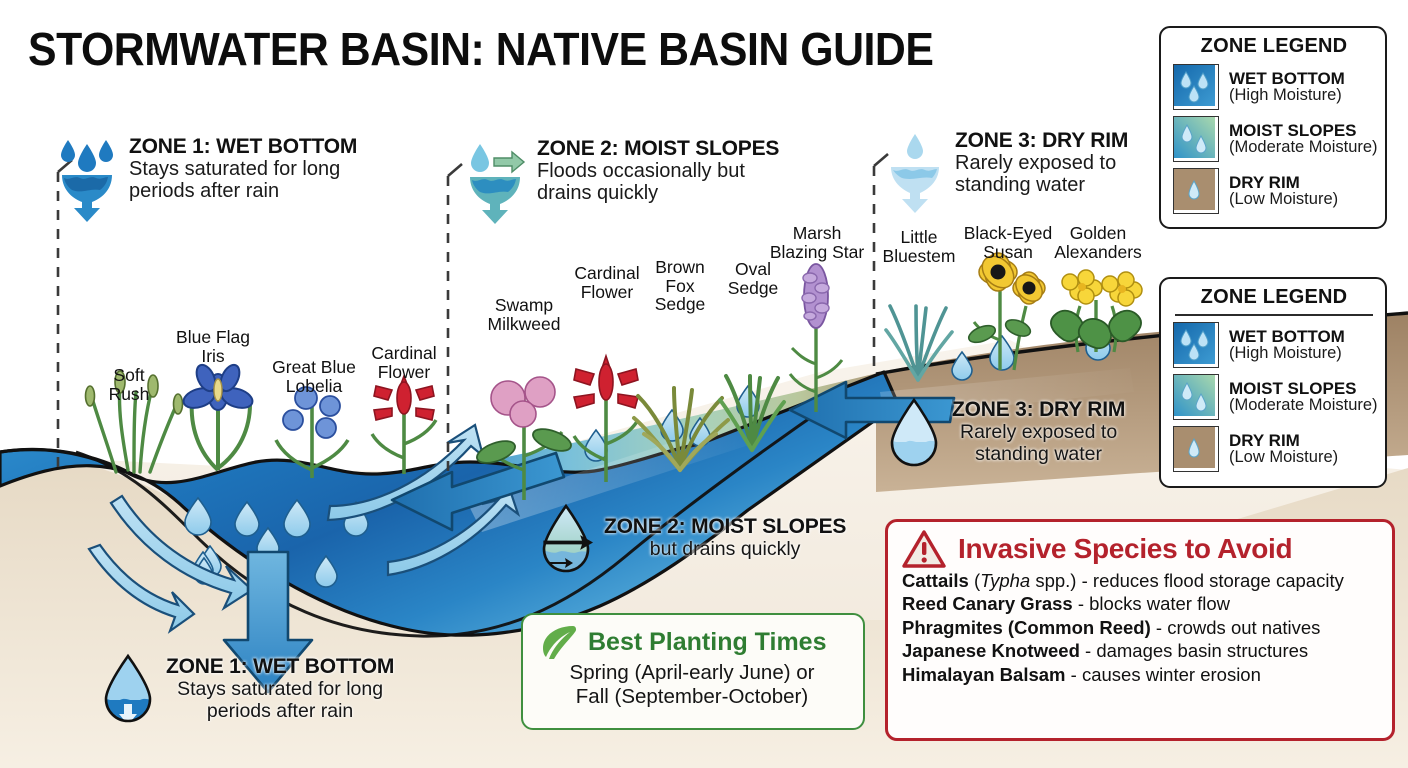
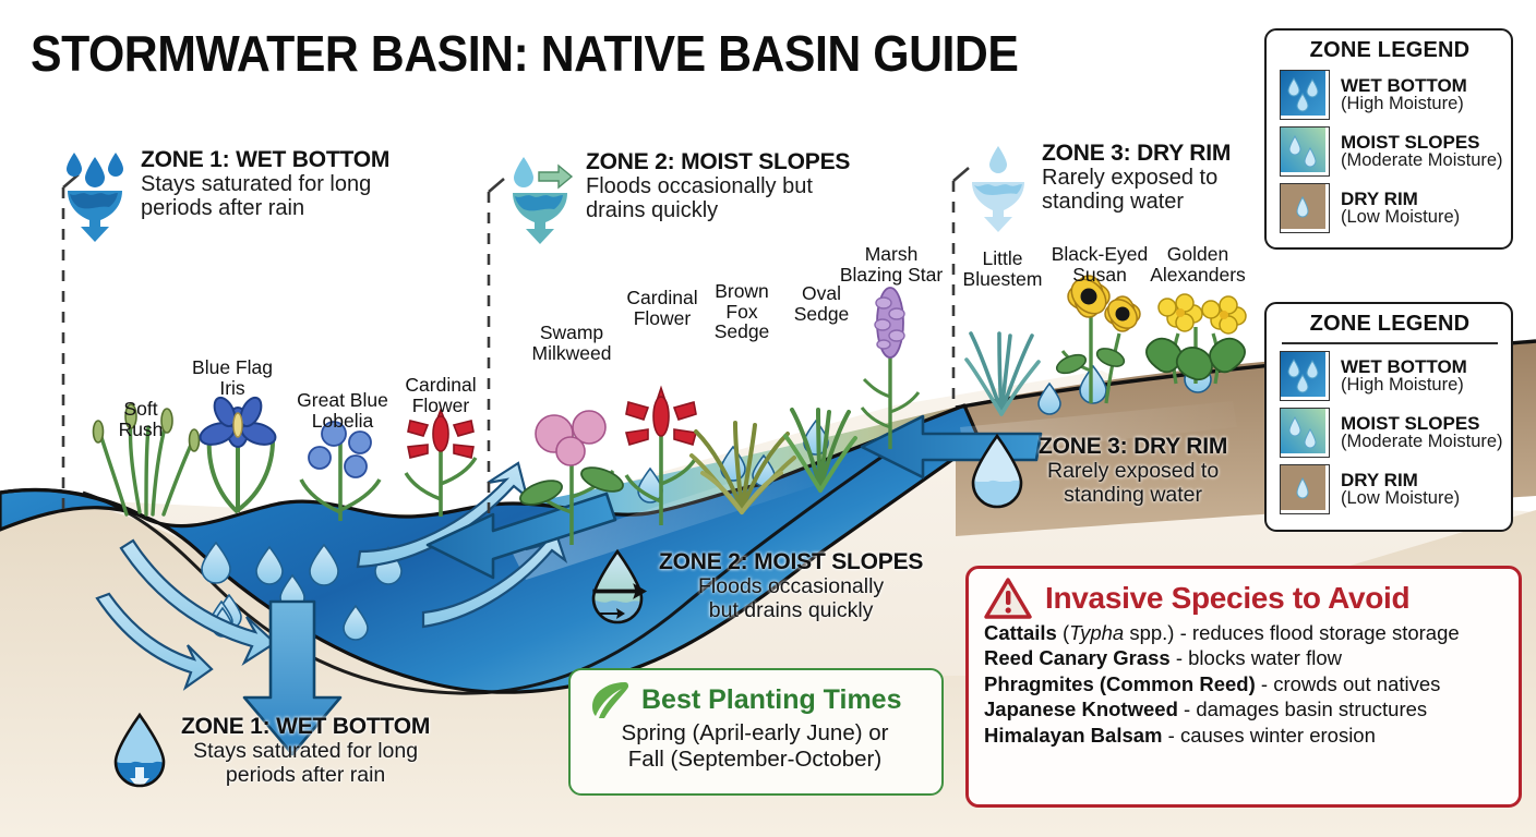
  ZONE 1: WET BOTTOM
  Stays saturated for long
  periods after rain
  ZONE 2: MOIST SLOPES
  Floods occasionally but
  drains quickly
  ZONE 3: DRY RIM
  Rarely exposed to
  standing water
  Soft
  Rush
  Blue Flag
  Iris
  Great Blue
  Lobelia
  Cardinal
  Flower
  Swamp
  Milkweed
  Cardinal
  Flower
  Brown
  Fox
  Sedge
  Oval
  Sedge
  Marsh
  Blazing Star
  Little
  Bluestem
  Black-Eyed
  Susan
  Golden
  Alexanders
  STORMWATER BASIN: NATIVE BASIN GUIDE
  ZONE 3: DRY RIM
  Rarely exposed to
  standing water
  ZONE 2: MOIST SLOPES
+ Floods occasionally
  but drains quickly
  ZONE 1: WET BOTTOM
  Stays saturated for long
  periods after rain
  ZONE LEGEND
  WET BOTTOM
  (High Moisture)
  MOIST SLOPES
  (Moderate Moisture)
  DRY RIM
  (Low Moisture)
  ZONE LEGEND
  WET BOTTOM
  (High Moisture)
  MOIST SLOPES
  (Moderate Moisture)
  DRY RIM
  (Low Moisture)
  Best Planting Times
  Spring (April-early June) or
  Fall (September-October)
  Invasive Species to Avoid
- Cattails (Typha spp.) - reduces flood storage capacity
+ Cattails (Typha spp.) - reduces flood storage storage
  Reed Canary Grass - blocks water flow
  Phragmites (Common Reed) - crowds out natives
  Japanese Knotweed - damages basin structures
  Himalayan Balsam - causes winter erosion
